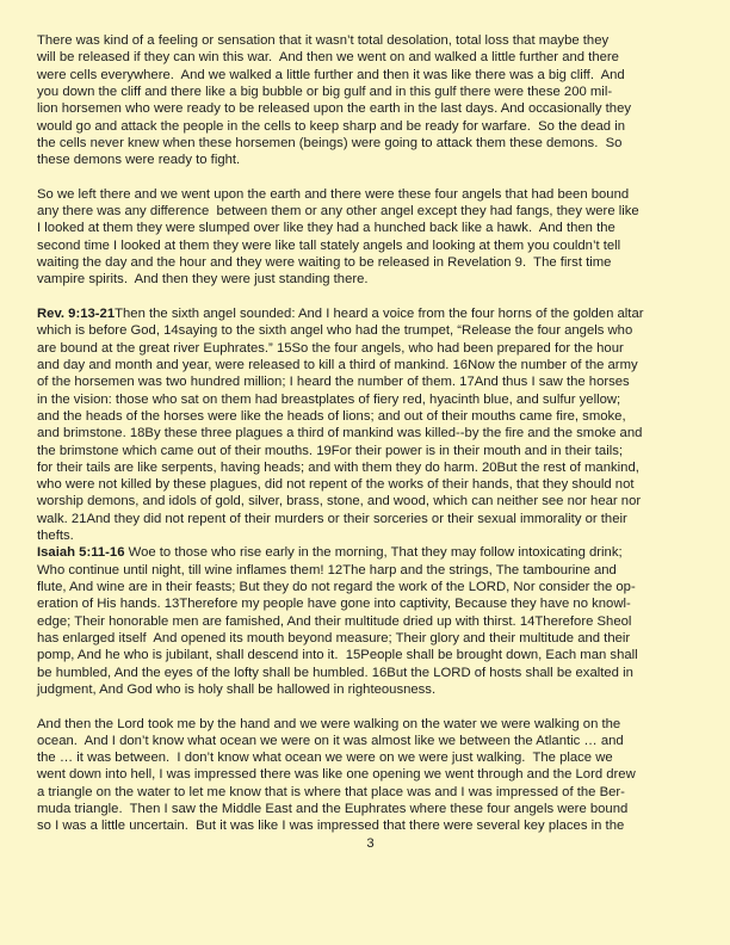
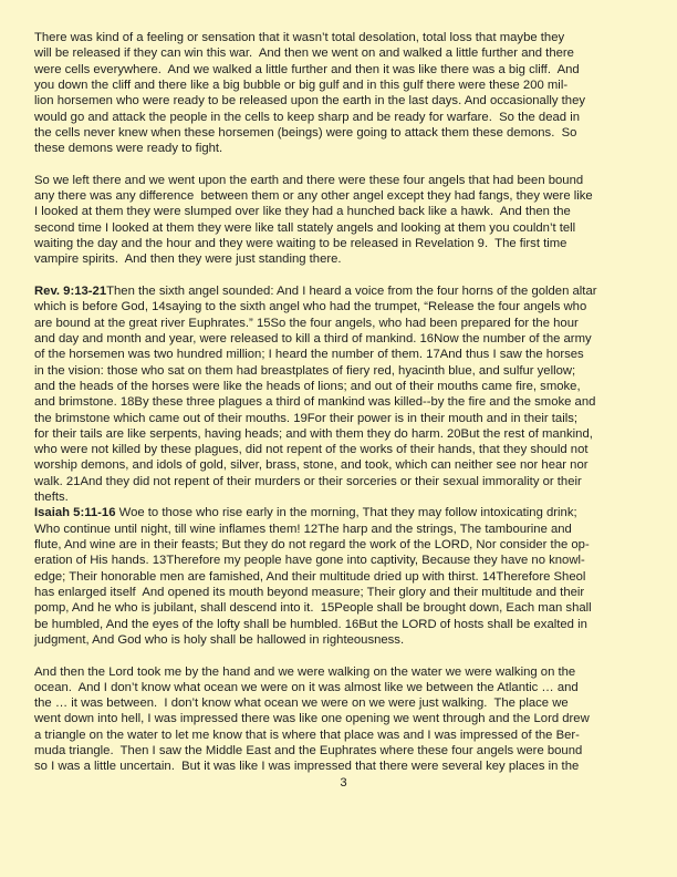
  There was kind of a feeling or sensation that it wasn’t total desolation, total loss that maybe they
  will be released if they can win this war. And then we went on and walked a little further and there
  were cells everywhere. And we walked a little further and then it was like there was a big cliff. And
  you down the cliff and there like a big bubble or big gulf and in this gulf there were these 200 mil-
  lion horsemen who were ready to be released upon the earth in the last days. And occasionally they
  would go and attack the people in the cells to keep sharp and be ready for warfare. So the dead in
  the cells never knew when these horsemen (beings) were going to attack them these demons. So
  these demons were ready to fight.
  So we left there and we went upon the earth and there were these four angels that had been bound
  any there was any difference between them or any other angel except they had fangs, they were like
  I looked at them they were slumped over like they had a hunched back like a hawk. And then the
  second time I looked at them they were like tall stately angels and looking at them you couldn’t tell
  waiting the day and the hour and they were waiting to be released in Revelation 9. The first time
  vampire spirits. And then they were just standing there.
  Rev. 9:13-21Then the sixth angel sounded: And I heard a voice from the four horns of the golden altar
  which is before God, 14saying to the sixth angel who had the trumpet, “Release the four angels who
  are bound at the great river Euphrates.” 15So the four angels, who had been prepared for the hour
  and day and month and year, were released to kill a third of mankind. 16Now the number of the army
  of the horsemen was two hundred million; I heard the number of them. 17And thus I saw the horses
  in the vision: those who sat on them had breastplates of fiery red, hyacinth blue, and sulfur yellow;
  and the heads of the horses were like the heads of lions; and out of their mouths came fire, smoke,
  and brimstone. 18By these three plagues a third of mankind was killed--by the fire and the smoke and
  the brimstone which came out of their mouths. 19For their power is in their mouth and in their tails;
  for their tails are like serpents, having heads; and with them they do harm. 20But the rest of mankind,
  who were not killed by these plagues, did not repent of the works of their hands, that they should not
- worship demons, and idols of gold, silver, brass, stone, and wood, which can neither see nor hear nor
+ worship demons, and idols of gold, silver, brass, stone, and took, which can neither see nor hear nor
  walk. 21And they did not repent of their murders or their sorceries or their sexual immorality or their
  thefts.
  Isaiah 5:11-16 Woe to those who rise early in the morning, That they may follow intoxicating drink;
  Who continue until night, till wine inflames them! 12The harp and the strings, The tambourine and
  flute, And wine are in their feasts; But they do not regard the work of the LORD, Nor consider the op-
  eration of His hands. 13Therefore my people have gone into captivity, Because they have no knowl-
  edge; Their honorable men are famished, And their multitude dried up with thirst. 14Therefore Sheol
  has enlarged itself And opened its mouth beyond measure; Their glory and their multitude and their
  pomp, And he who is jubilant, shall descend into it. 15People shall be brought down, Each man shall
  be humbled, And the eyes of the lofty shall be humbled. 16But the LORD of hosts shall be exalted in
  judgment, And God who is holy shall be hallowed in righteousness.
  And then the Lord took me by the hand and we were walking on the water we were walking on the
  ocean. And I don’t know what ocean we were on it was almost like we between the Atlantic … and
  the … it was between. I don’t know what ocean we were on we were just walking. The place we
  went down into hell, I was impressed there was like one opening we went through and the Lord drew
  a triangle on the water to let me know that is where that place was and I was impressed of the Ber-
  muda triangle. Then I saw the Middle East and the Euphrates where these four angels were bound
  so I was a little uncertain. But it was like I was impressed that there were several key places in the
  3
